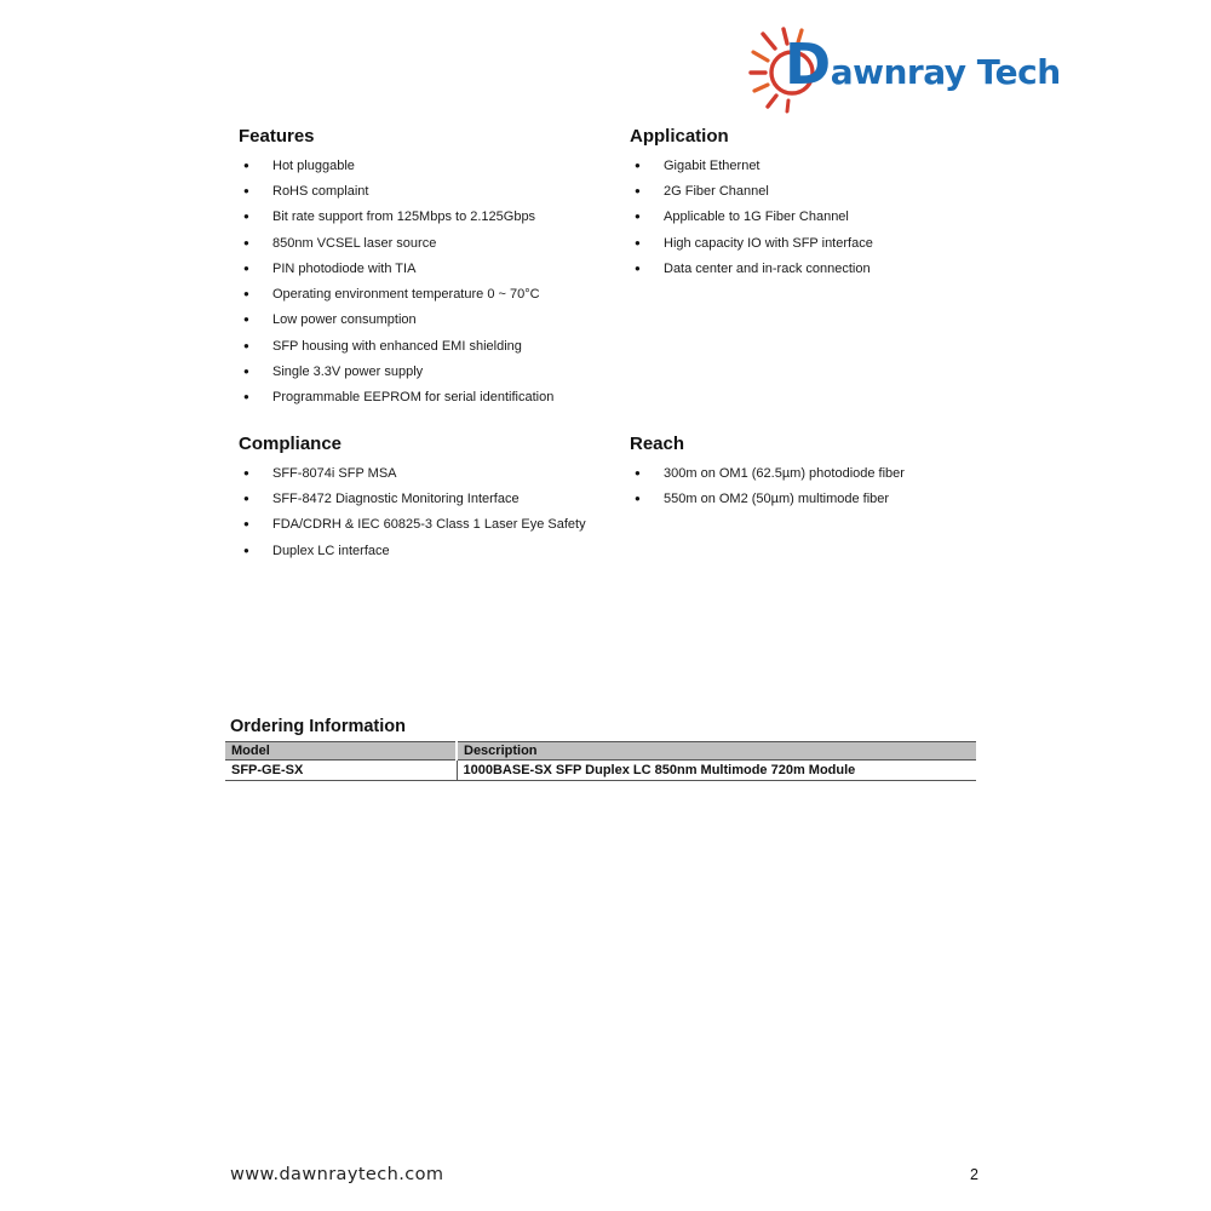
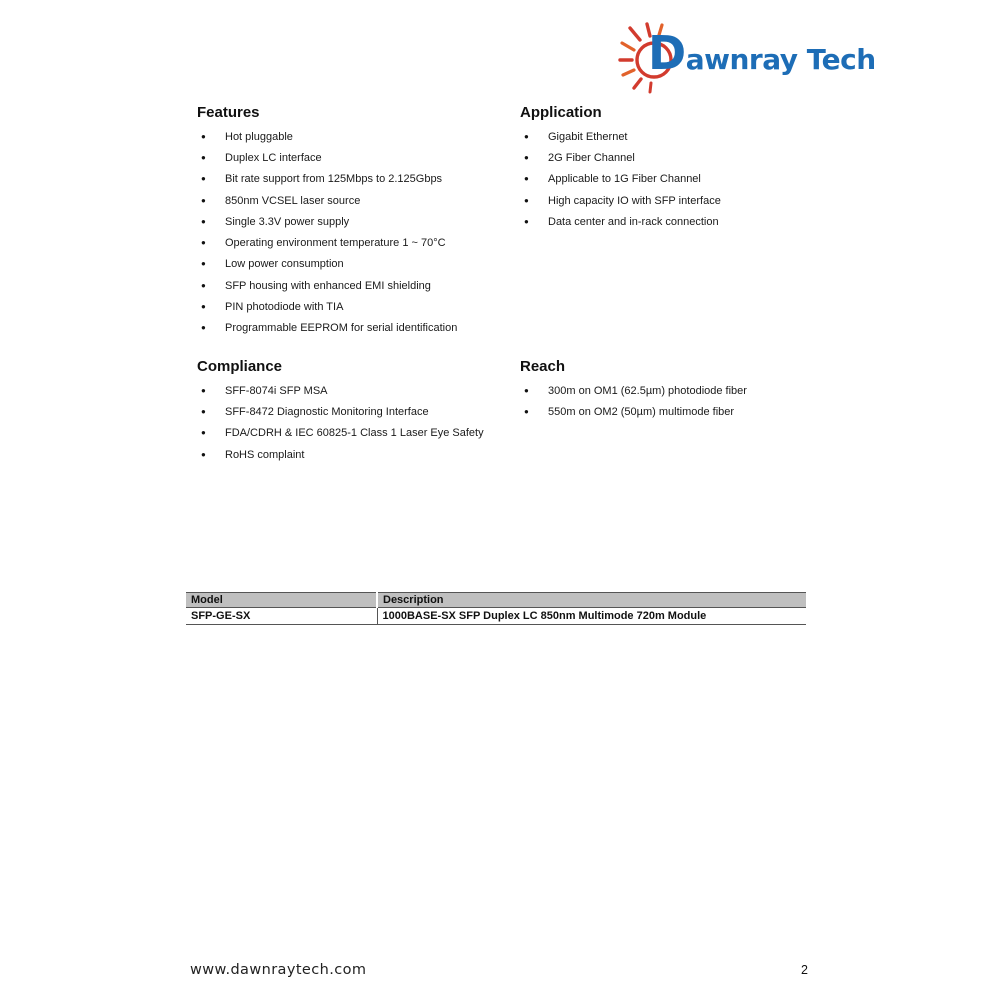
  D
  awnray Tech
  Features
  ●
  Hot pluggable
  ●
- RoHS complaint
+ Duplex LC interface
  ●
  Bit rate support from 125Mbps to 2.125Gbps
  ●
  850nm VCSEL laser source
  ●
- PIN photodiode with TIA
+ Single 3.3V power supply
  ●
- Operating environment temperature 0 ~ 70°C
+ Operating environment temperature 1 ~ 70°C
  ●
  Low power consumption
  ●
  SFP housing with enhanced EMI shielding
  ●
- Single 3.3V power supply
+ PIN photodiode with TIA
  ●
  Programmable EEPROM for serial identification
  Application
  ●
  Gigabit Ethernet
  ●
  2G Fiber Channel
  ●
  Applicable to 1G Fiber Channel
  ●
  High capacity IO with SFP interface
  ●
  Data center and in-rack connection
  Compliance
  ●
  SFF-8074i SFP MSA
  ●
  SFF-8472 Diagnostic Monitoring Interface
  ●
- FDA/CDRH & IEC 60825-3 Class 1 Laser Eye Safety
+ FDA/CDRH & IEC 60825-1 Class 1 Laser Eye Safety
  ●
- Duplex LC interface
+ RoHS complaint
  Reach
  ●
  300m on OM1 (62.5µm) photodiode fiber
  ●
  550m on OM2 (50µm) multimode fiber
- Ordering Information
  Model	Description
  SFP-GE-SX	1000BASE-SX SFP Duplex LC 850nm Multimode 720m Module
  www.dawnraytech.com
  2
